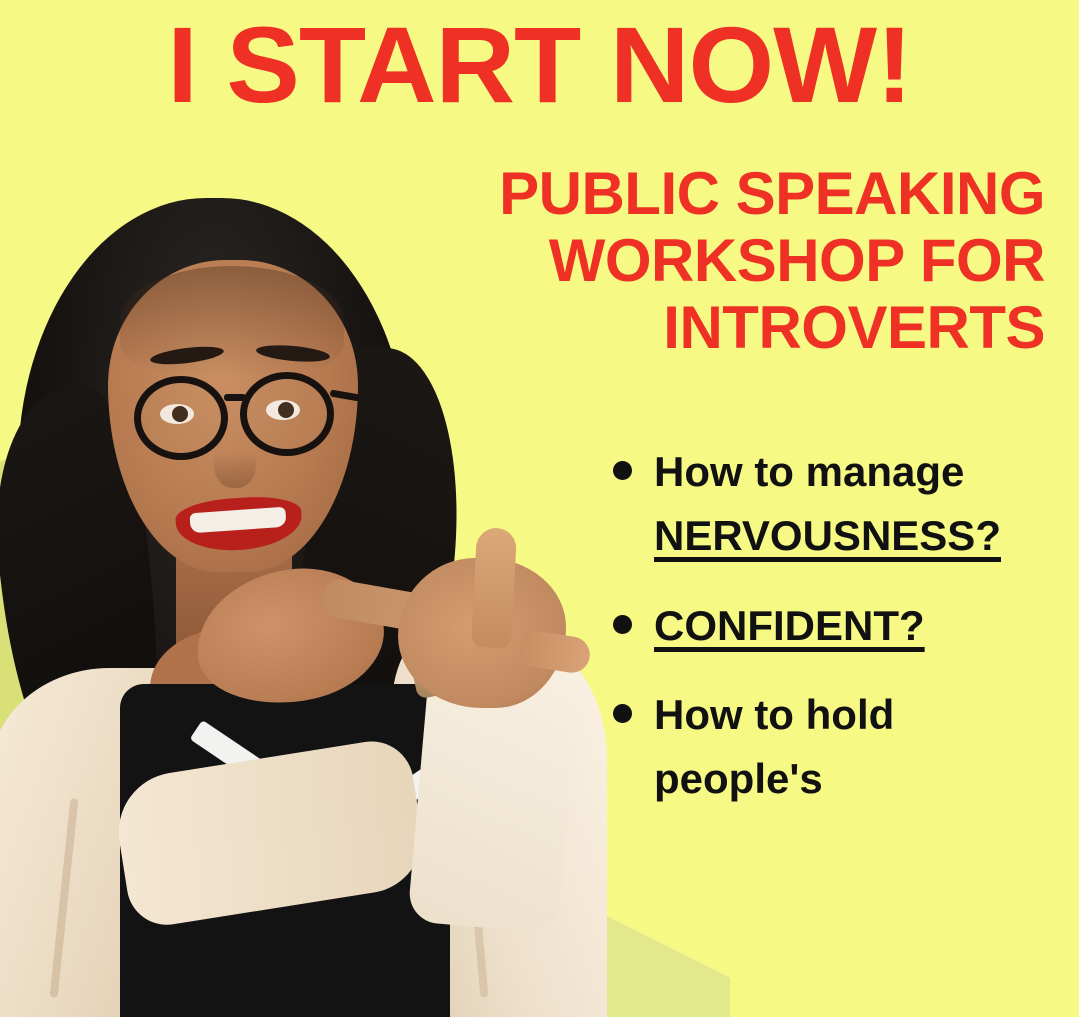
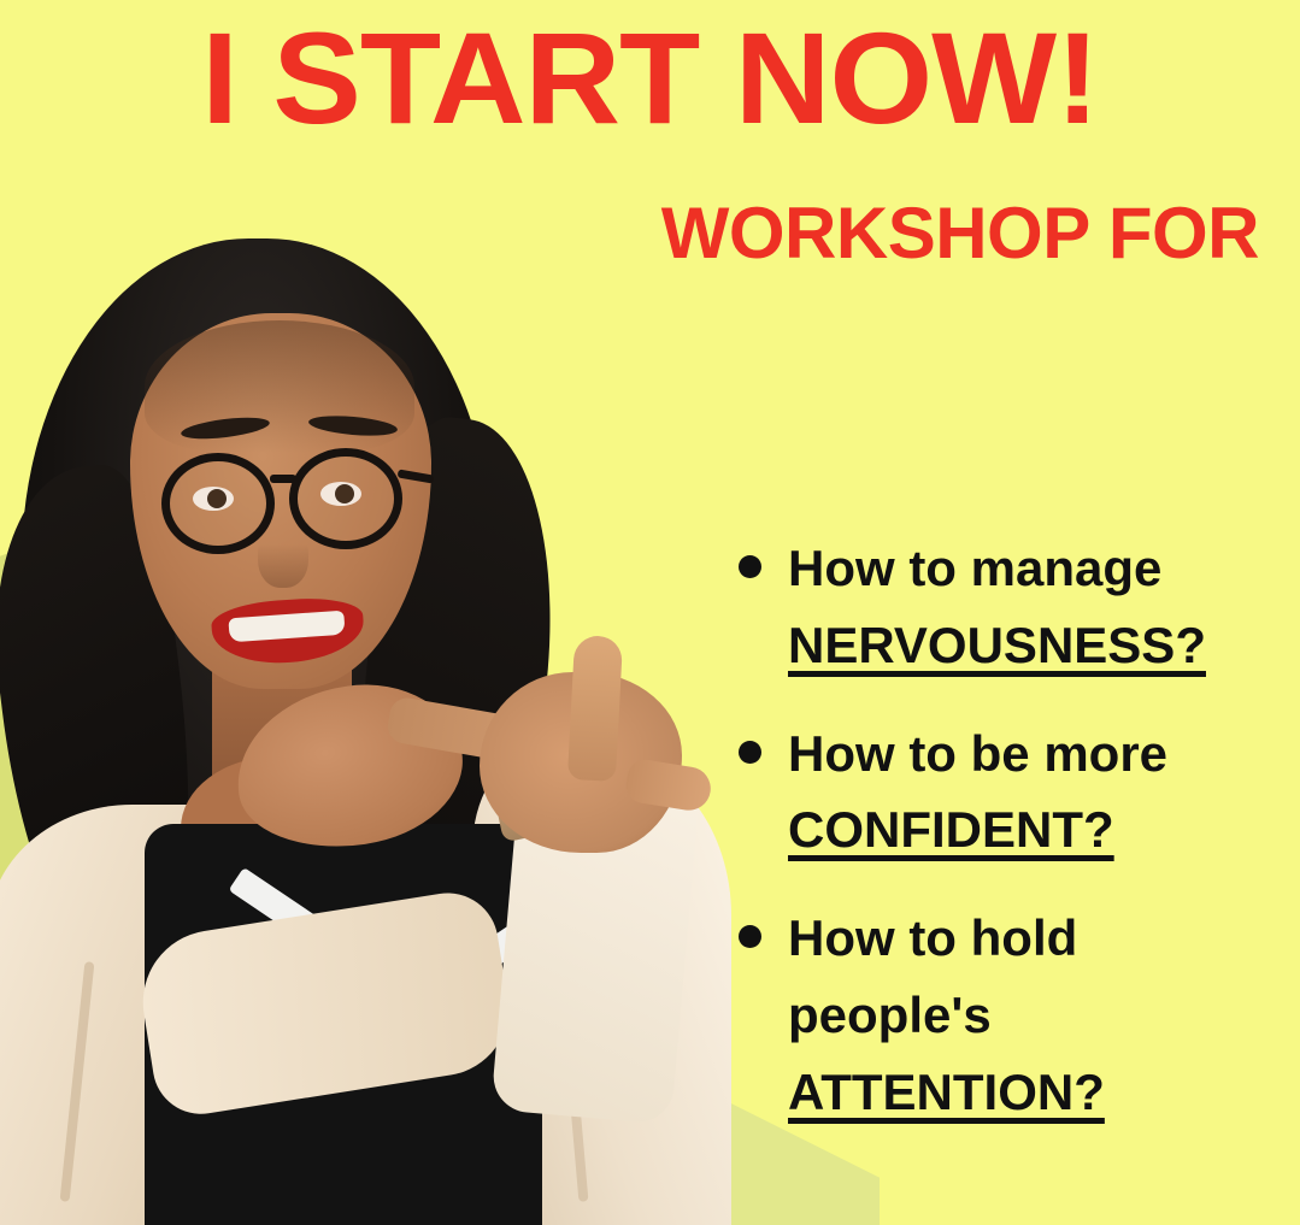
  I START NOW!
- PUBLIC SPEAKING
  WORKSHOP FOR
- INTROVERTS
  How to manage
  NERVOUSNESS?
+ How to be more
  CONFIDENT?
  How to hold
  people's
+ ATTENTION?
